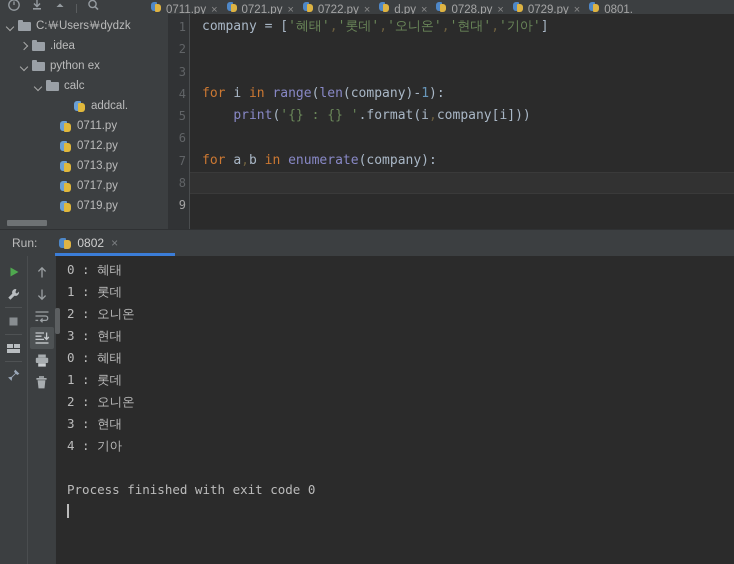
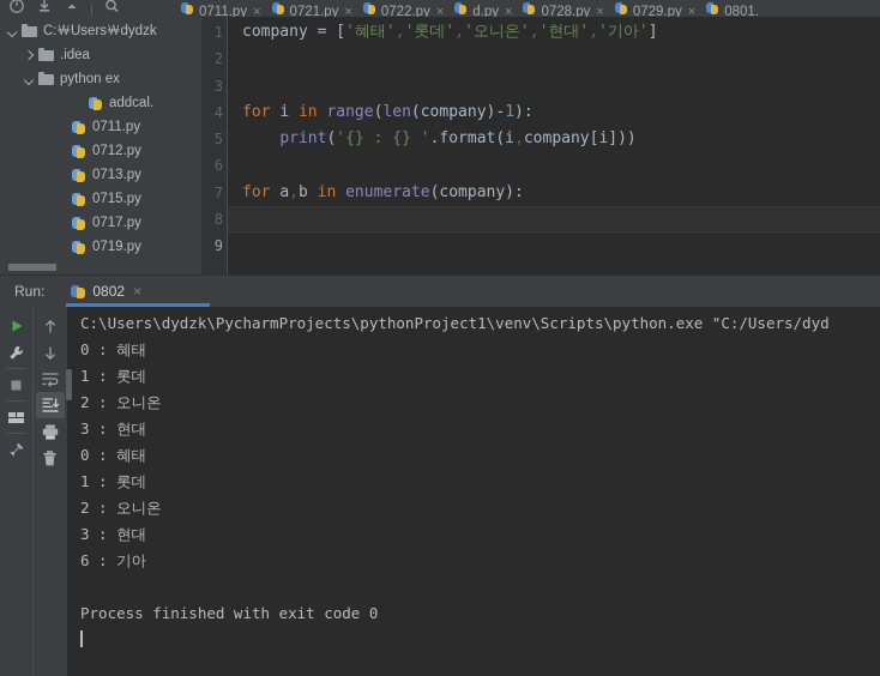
  0711.py
  ×
  0721.py
  ×
  0722.py
  ×
  d.py
  ×
  0728.py
  ×
  0729.py
  ×
  0801.
  C:￦Users￦dydzk
  .idea
  python ex
- calc
  addcal.
  0711.py
  0712.py
  0713.py
+ 0715.py
  0717.py
  0719.py
  1
  2
  3
  4
  5
  6
  7
  8
  9
  company = ['혜태','롯데','오니온','현대','기아']
  for i in range(len(company)-1):
  print('{} : {} '.format(i,company[i]))
  for a,b in enumerate(company):
  Run:
  0802
  ×
+ C:\Users\dydzk\PycharmProjects\pythonProject1\venv\Scripts\python.exe "C:/Users/dyd
  0 : 혜태
  1 : 롯데
  2 : 오니온
  3 : 현대
  0 : 혜태
  1 : 롯데
  2 : 오니온
  3 : 현대
- 4 : 기아
+ 6 : 기아
  Process finished with exit code 0
